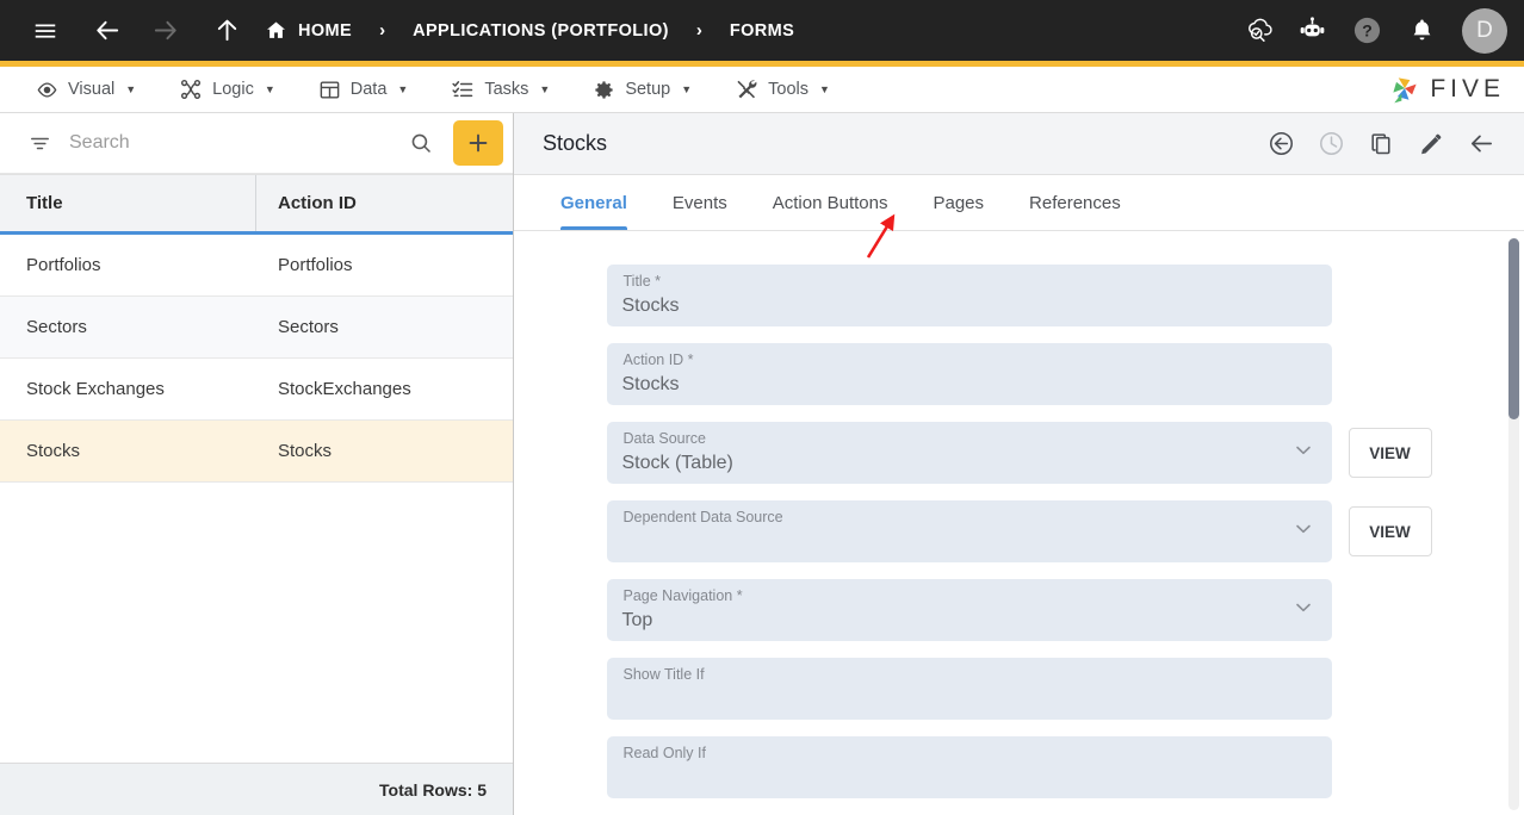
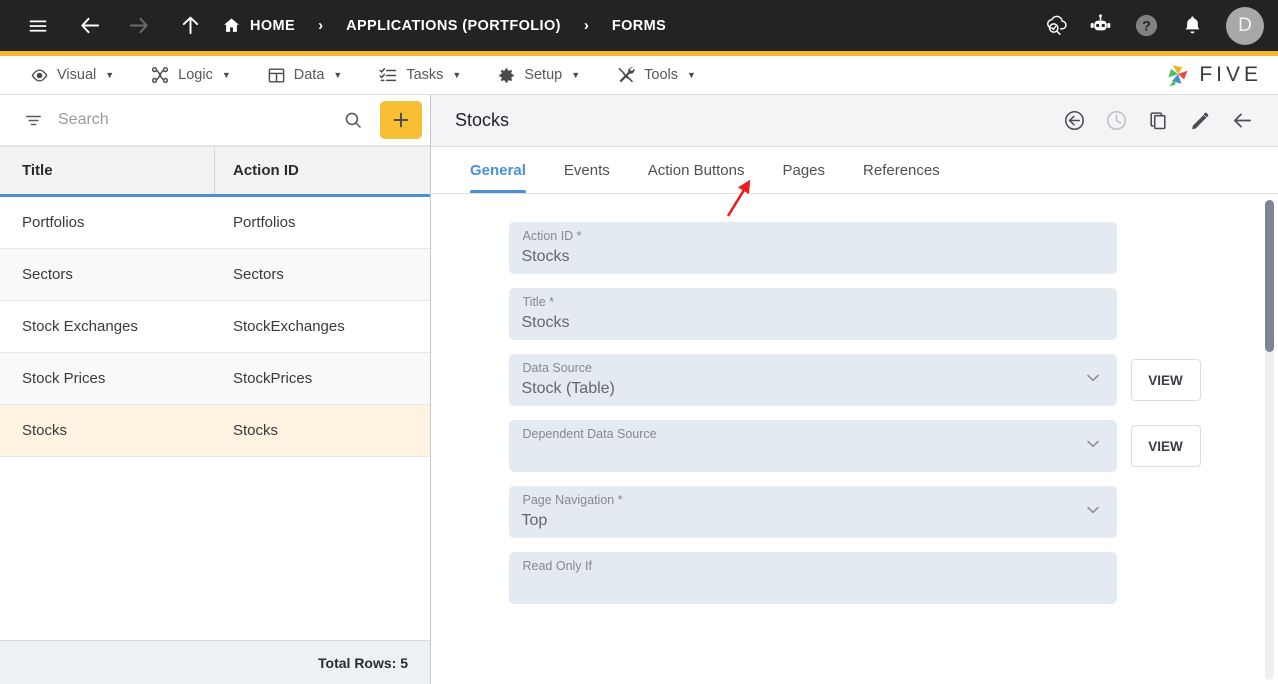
  HOME
  ›
  APPLICATIONS (PORTFOLIO)
  ›
  FORMS
  ?
  D
  Visual
  ▼
  Logic
  ▼
  Data
  ▼
  Tasks
  ▼
  Setup
  ▼
  Tools
  ▼
  FIVE
  Search
  Title
  Action ID
  Portfolios
  Portfolios
  Sectors
  Sectors
  Stock Exchanges
  StockExchanges
+ Stock Prices
+ StockPrices
  Stocks
  Stocks
  Total Rows: 5
  Stocks
  General
  Events
  Action Buttons
  Pages
  References
- Title *
+ Action ID *
  Stocks
- Action ID *
+ Title *
  Stocks
  Data Source
  Stock (Table)
  VIEW
  Dependent Data Source
  VIEW
  Page Navigation *
  Top
- Show Title If
  Read Only If
